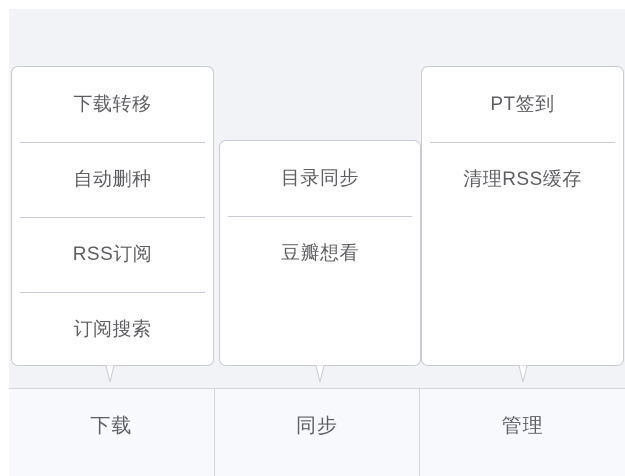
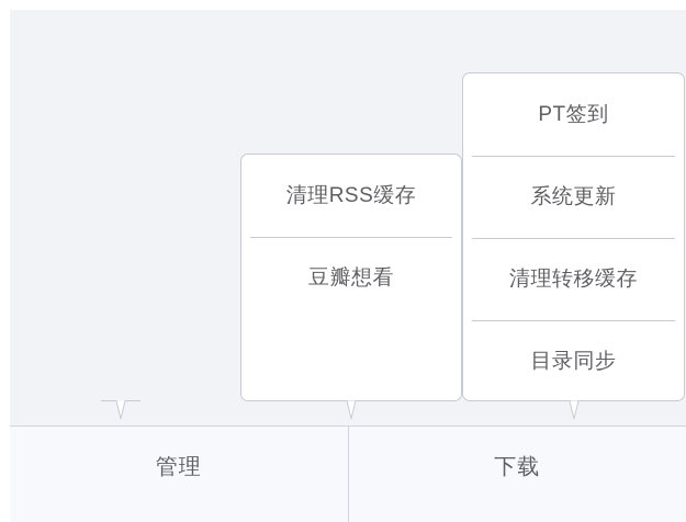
- 下载转移
- 自动删种
- RSS订阅
- 订阅搜索
- 目录同步
+ 清理RSS缓存
  豆瓣想看
  PT签到
+ 系统更新
+ 清理转移缓存
- 清理RSS缓存
+ 目录同步
- 下载
+ 管理
- 同步
- 管理
+ 下载
